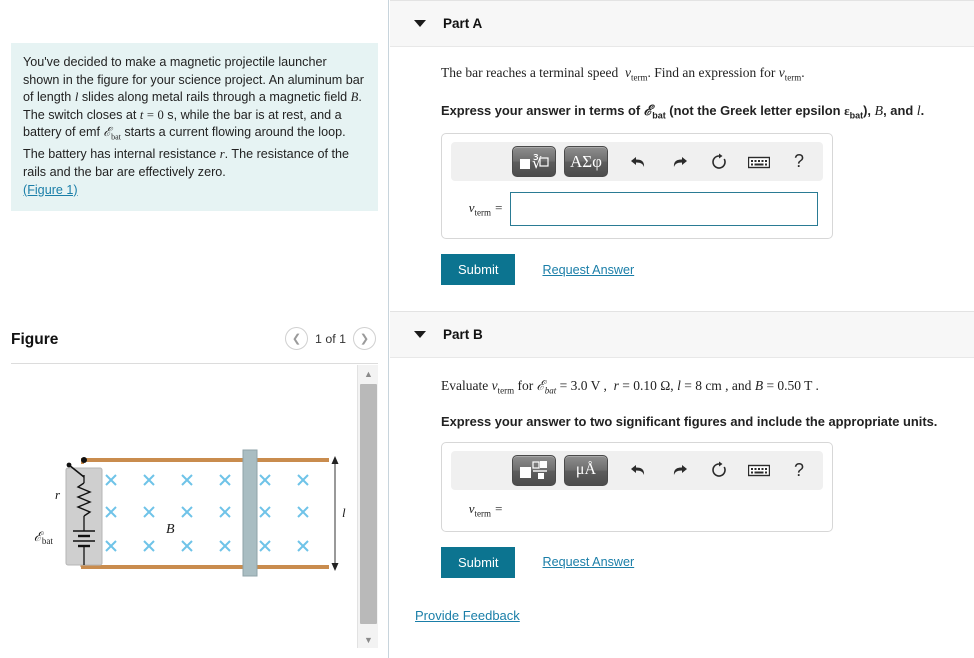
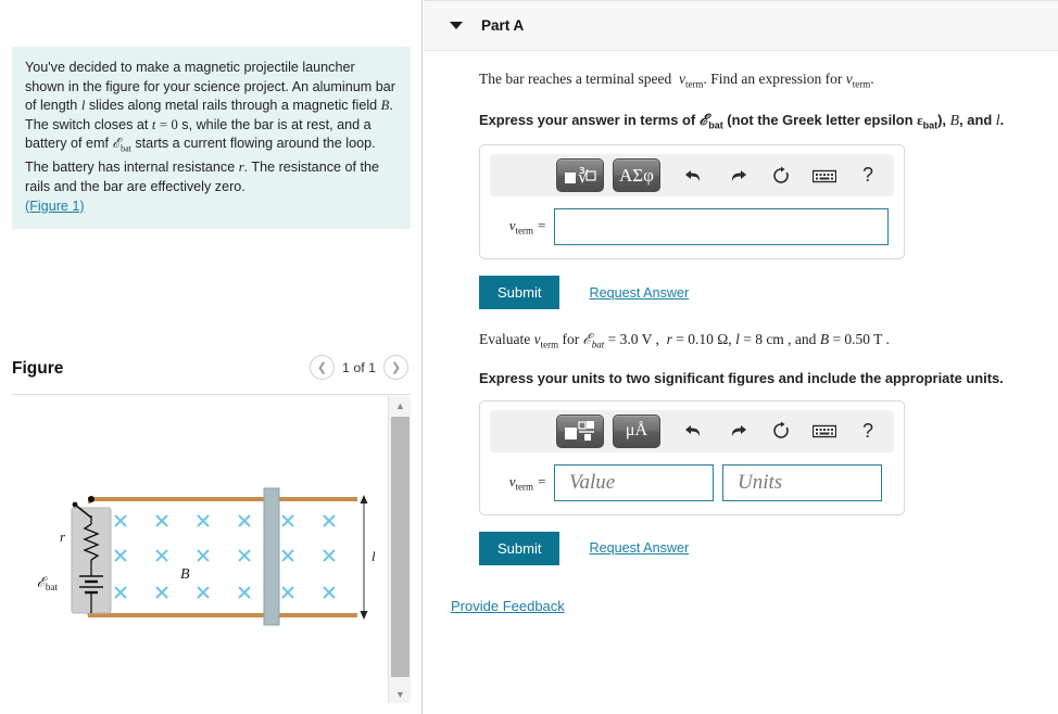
  You've decided to make a magnetic projectile launcher shown in the figure for your science project. An aluminum bar of length l slides along metal rails through a magnetic field B. The switch closes at t = 0 s, while the bar is at rest, and a battery of emf ℰbat starts a current flowing around the loop. The battery has internal resistance r. The resistance of the rails and the bar are effectively zero.
  (Figure 1)
  Figure
  ❮
  1 of 1
  ❯
  r
  ℰbat
  B⃗
  l
  ▲
  ▼
  Part A
  The bar reaches a terminal speed vterm. Find an expression for vterm.
  Express your answer in terms of ℰbat (not the Greek letter epsilon εbat), B, and l.
  ∛
  ΑΣφ
  ?
  vterm =
  Submit
  Request Answer
- Part B
  Evaluate vterm for ℰbat = 3.0 V , r = 0.10 Ω, l = 8 cm , and B = 0.50 T .
- Express your answer to two significant figures and include the appropriate units.
+ Express your units to two significant figures and include the appropriate units.
  μÅ
  ?
  vterm =
+ Value
+ Units
  Submit
  Request Answer
  Provide Feedback
